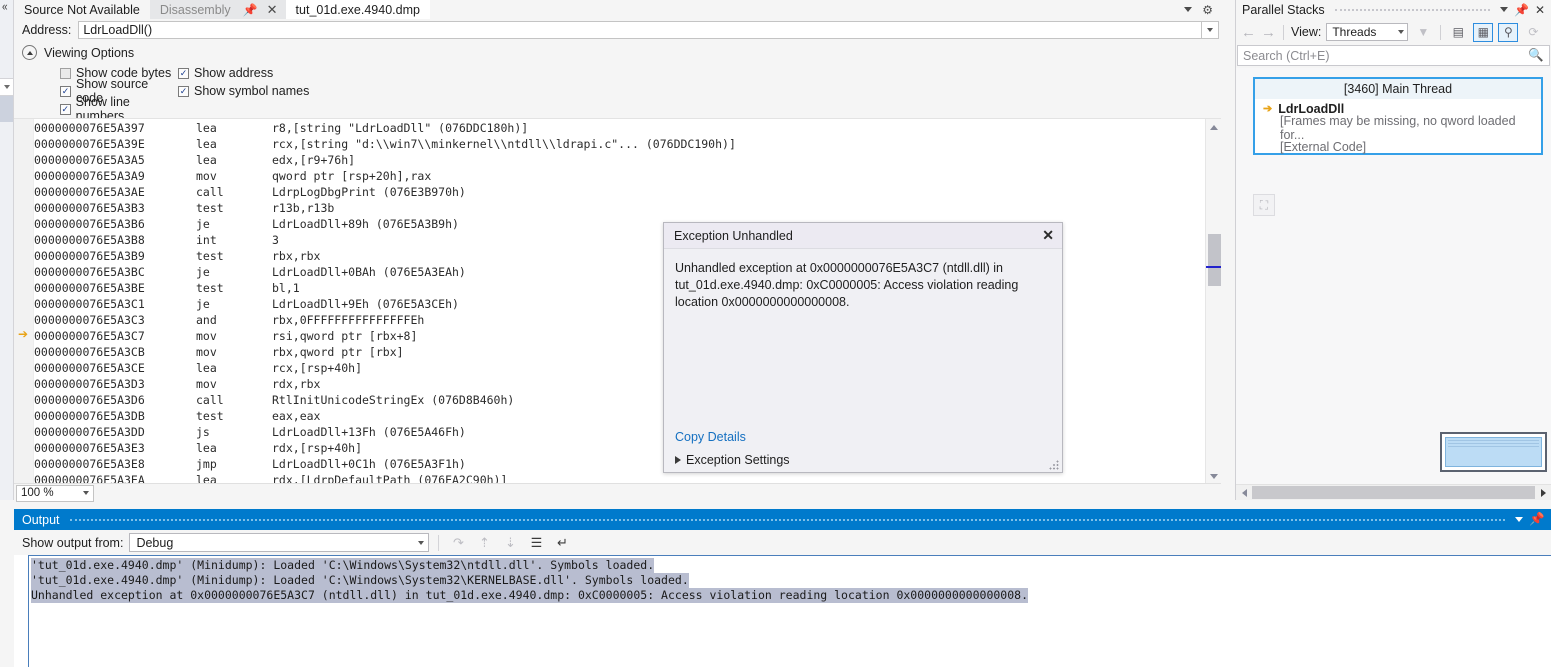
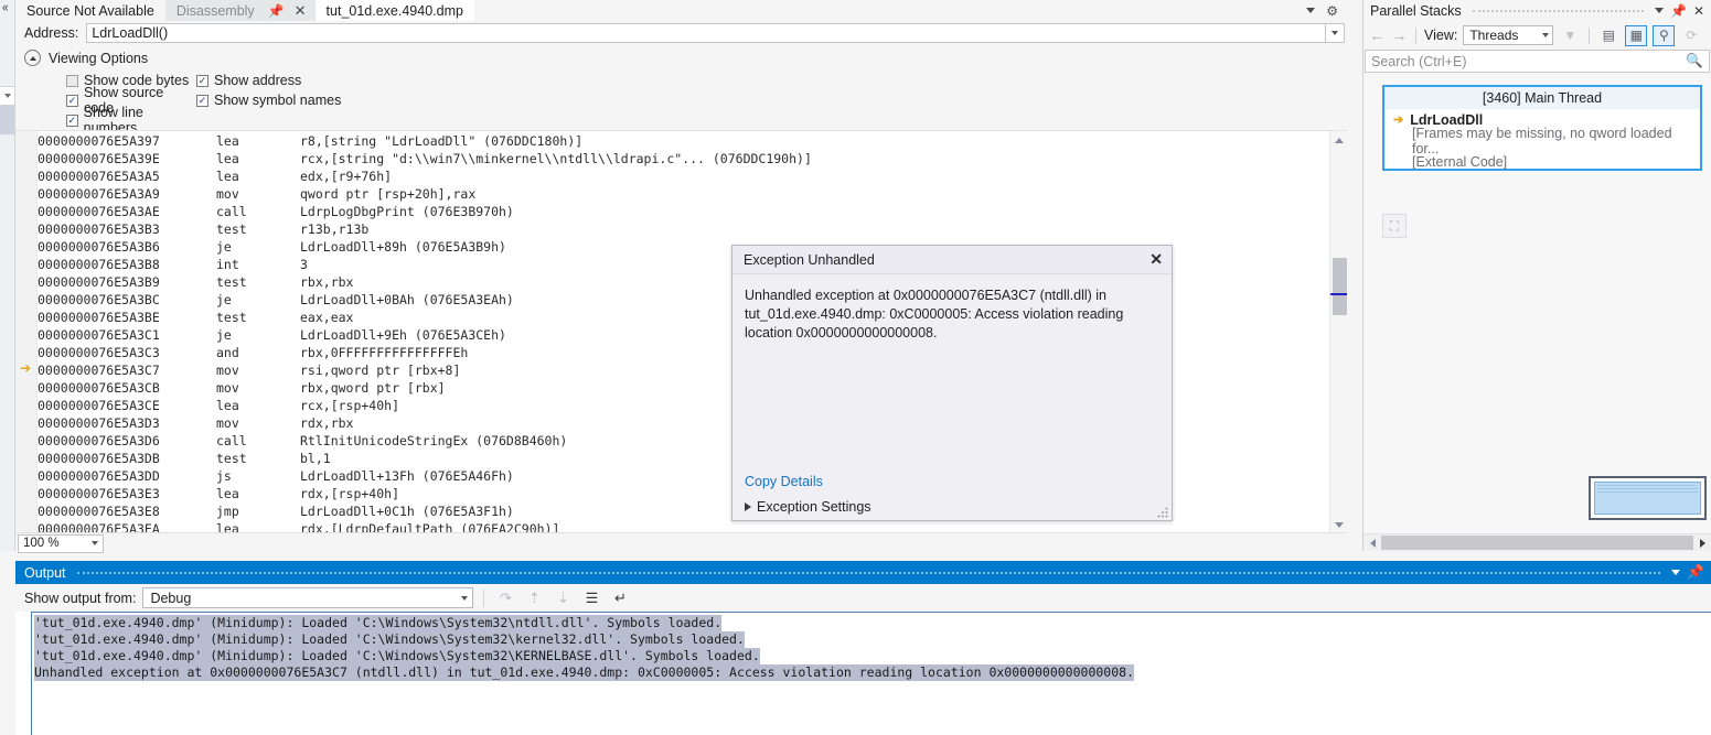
  «
  Source Not Available
  Disassembly
  📌
  ✕
  tut_01d.exe.4940.dmp
  ⚙
  Address:
  LdrLoadDll()
  Viewing Options
  Show code bytes
  ✓
  Show address
  ✓
  Show source code
  ✓
  Show symbol names
  ✓
  Show line numbers
  ➔
  0000000076E5A397
  lea
  r8,[string "LdrLoadDll" (076DDC180h)]
  0000000076E5A39E
  lea
  rcx,[string "d:\\win7\\minkernel\\ntdll\\ldrapi.c"... (076DDC190h)]
  0000000076E5A3A5
  lea
  edx,[r9+76h]
  0000000076E5A3A9
  mov
  qword ptr [rsp+20h],rax
  0000000076E5A3AE
  call
  LdrpLogDbgPrint (076E3B970h)
  0000000076E5A3B3
  test
  r13b,r13b
  0000000076E5A3B6
  je
  LdrLoadDll+89h (076E5A3B9h)
  0000000076E5A3B8
  int
  3
  0000000076E5A3B9
  test
  rbx,rbx
  0000000076E5A3BC
  je
  LdrLoadDll+0BAh (076E5A3EAh)
  0000000076E5A3BE
  test
- bl,1
+ eax,eax
  0000000076E5A3C1
  je
  LdrLoadDll+9Eh (076E5A3CEh)
  0000000076E5A3C3
  and
  rbx,0FFFFFFFFFFFFFFFEh
  0000000076E5A3C7
  mov
  rsi,qword ptr [rbx+8]
  0000000076E5A3CB
  mov
  rbx,qword ptr [rbx]
  0000000076E5A3CE
  lea
  rcx,[rsp+40h]
  0000000076E5A3D3
  mov
  rdx,rbx
  0000000076E5A3D6
  call
  RtlInitUnicodeStringEx (076D8B460h)
  0000000076E5A3DB
  test
- eax,eax
+ bl,1
  0000000076E5A3DD
  js
  LdrLoadDll+13Fh (076E5A46Fh)
  0000000076E5A3E3
  lea
  rdx,[rsp+40h]
  0000000076E5A3E8
  jmp
  LdrLoadDll+0C1h (076E5A3F1h)
  0000000076E5A3EA
  lea
  rdx,[LdrpDefaultPath (076EA2C90h)]
  100 %
  Exception Unhandled
  ✕
  Unhandled exception at 0x0000000076E5A3C7 (ntdll.dll) in tut_01d.exe.4940.dmp: 0xC0000005: Access violation reading location 0x0000000000000008.
  Copy Details
  Exception Settings
  Parallel Stacks
  📌
  ✕
  ←
  →
  View:
  Threads
  ▼
  ▤
  ▦
  ⚲
  ⟳
  Search (Ctrl+E)
  🔍
  [3460] Main Thread
  ➔
  LdrLoadDll
  [Frames may be missing, no qword loaded for...
  [External Code]
  ⛶
  Output
  📌
  Show output from:
  Debug
  ↷
  ⇡
  ⇣
  ☰
  ↵
  'tut_01d.exe.4940.dmp' (Minidump): Loaded 'C:\Windows\System32\ntdll.dll'. Symbols loaded.
+ 'tut_01d.exe.4940.dmp' (Minidump): Loaded 'C:\Windows\System32\kernel32.dll'. Symbols loaded.
  'tut_01d.exe.4940.dmp' (Minidump): Loaded 'C:\Windows\System32\KERNELBASE.dll'. Symbols loaded.
  Unhandled exception at 0x0000000076E5A3C7 (ntdll.dll) in tut_01d.exe.4940.dmp: 0xC0000005: Access violation reading location 0x0000000000000008.
